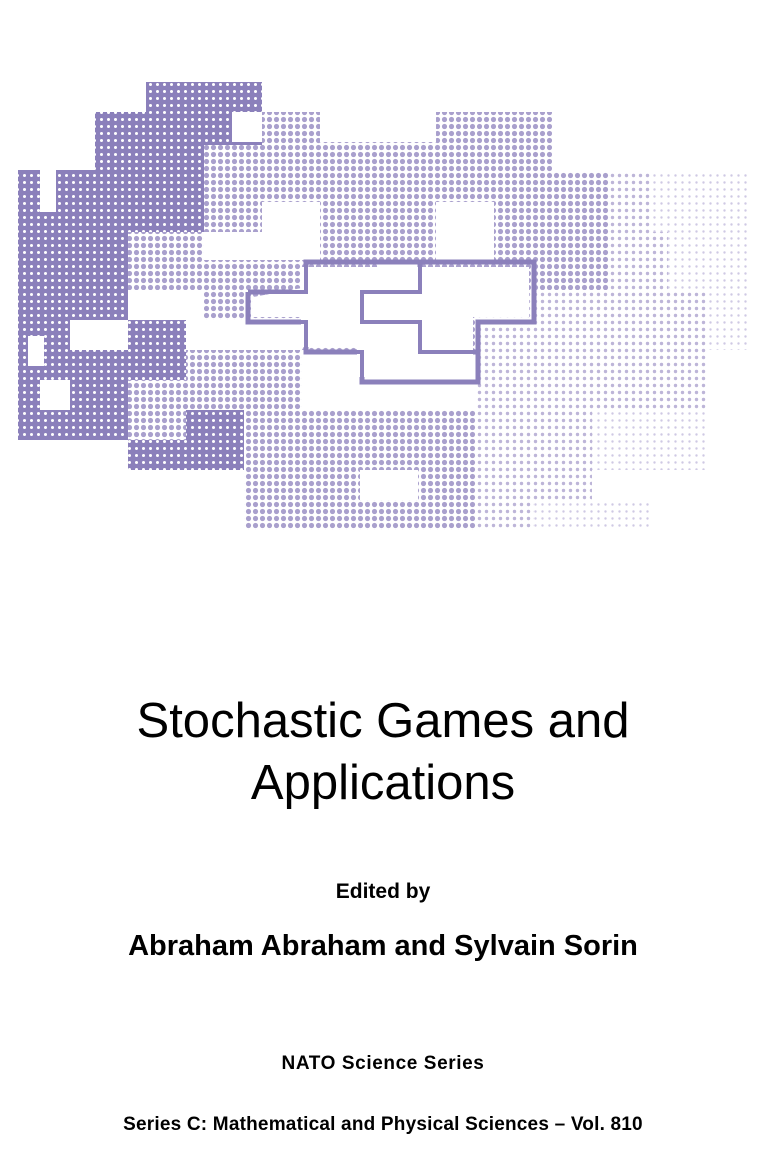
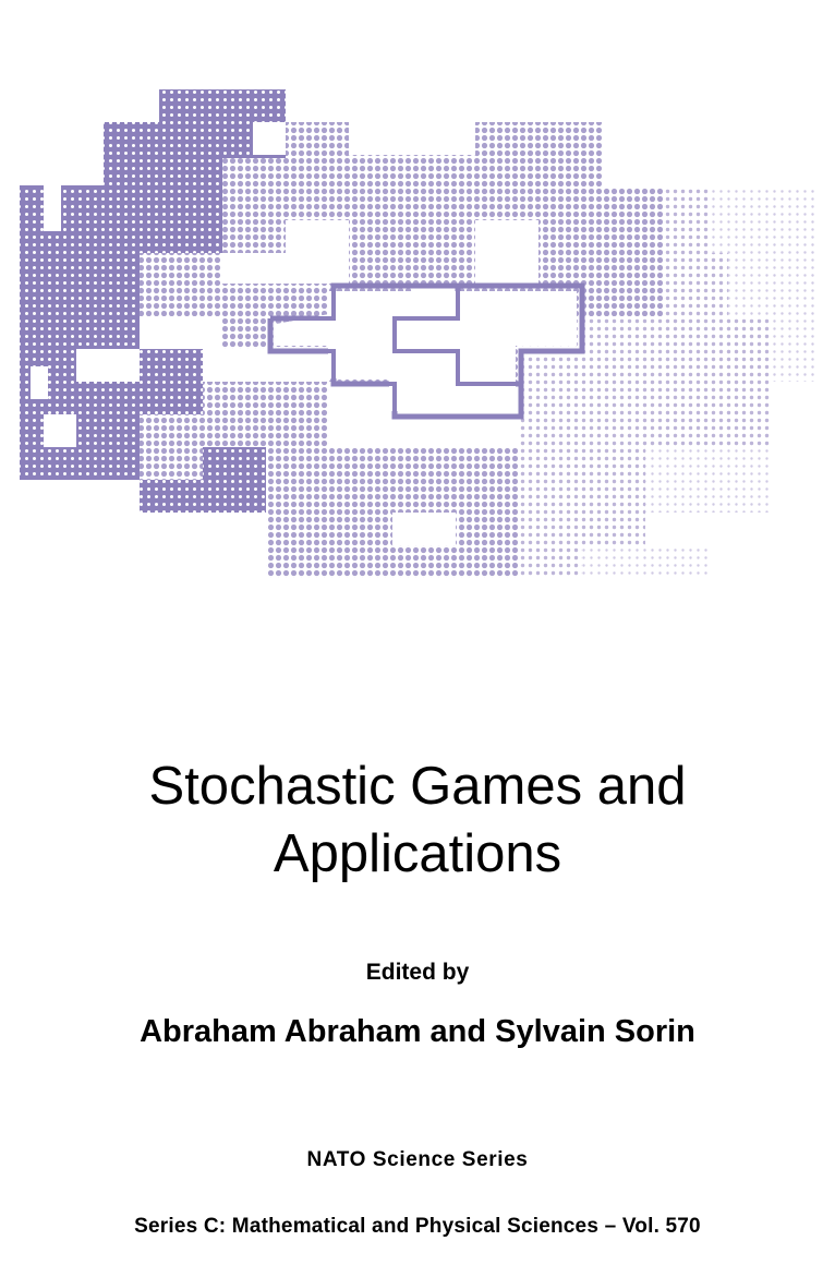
  Stochastic Games and
  Applications
  Edited by
  Abraham Abraham and Sylvain Sorin
  NATO Science Series
- Series C: Mathematical and Physical Sciences – Vol. 810
+ Series C: Mathematical and Physical Sciences – Vol. 570
